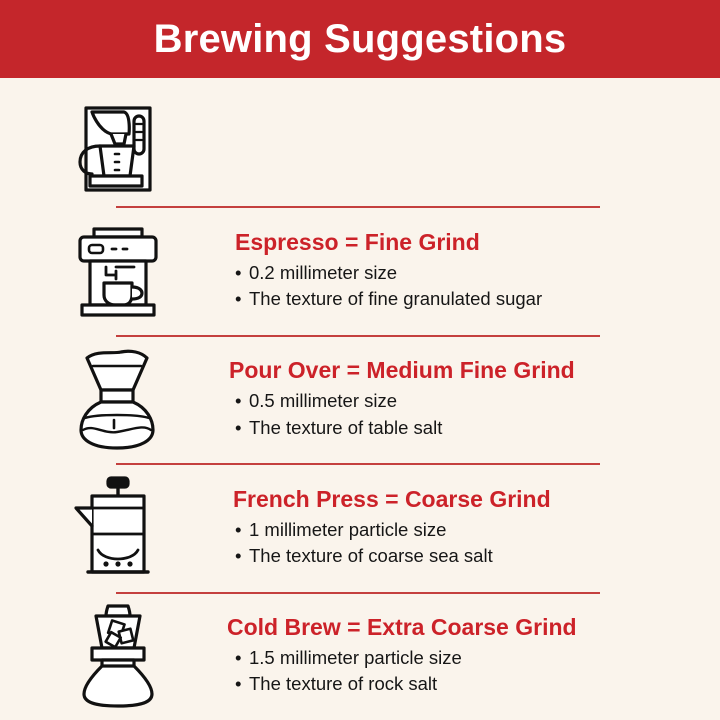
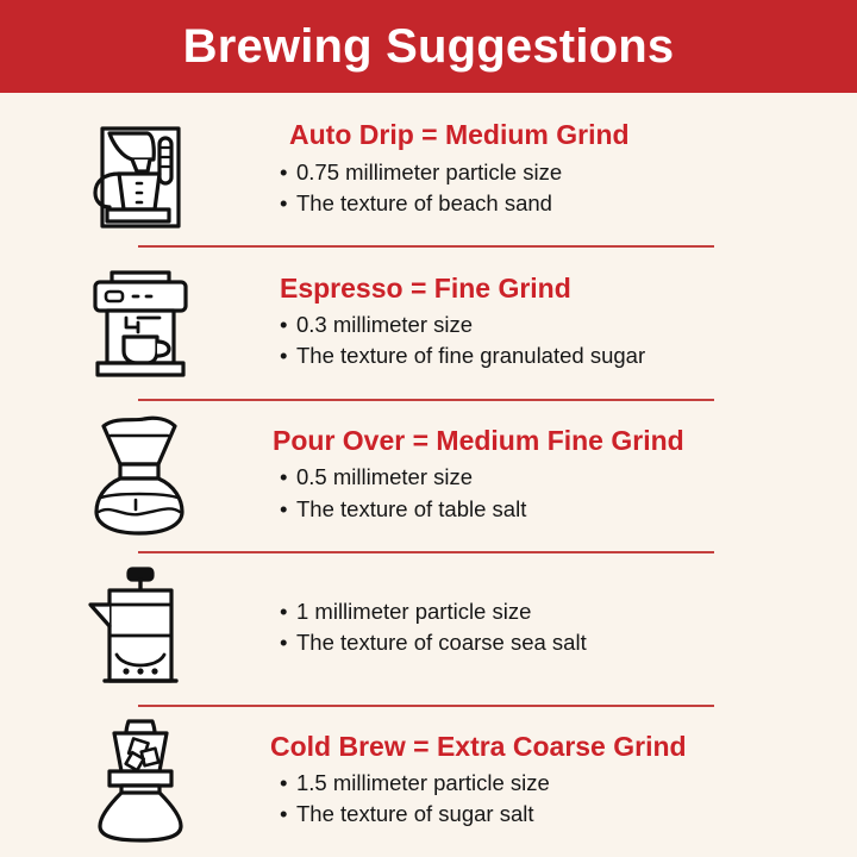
  Brewing Suggestions
+ Auto Drip = Medium Grind
+ 0.75 millimeter particle size
+ The texture of beach sand
  Espresso = Fine Grind
- 0.2 millimeter size
+ 0.3 millimeter size
  The texture of fine granulated sugar
  Pour Over = Medium Fine Grind
  0.5 millimeter size
  The texture of table salt
- French Press = Coarse Grind
  1 millimeter particle size
  The texture of coarse sea salt
  Cold Brew = Extra Coarse Grind
  1.5 millimeter particle size
- The texture of rock salt
+ The texture of sugar salt
